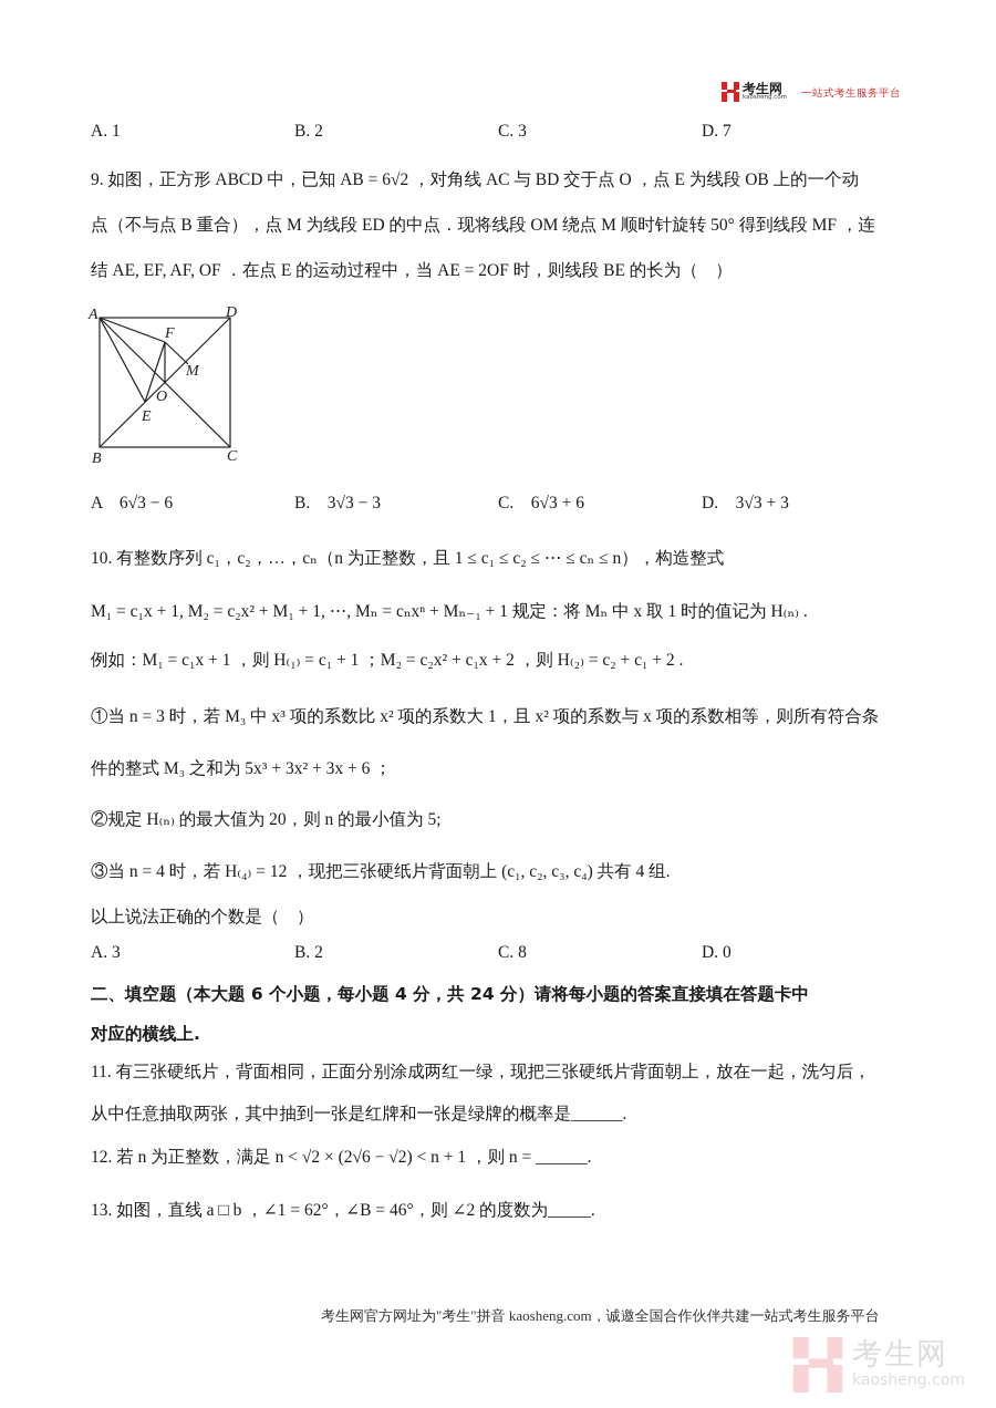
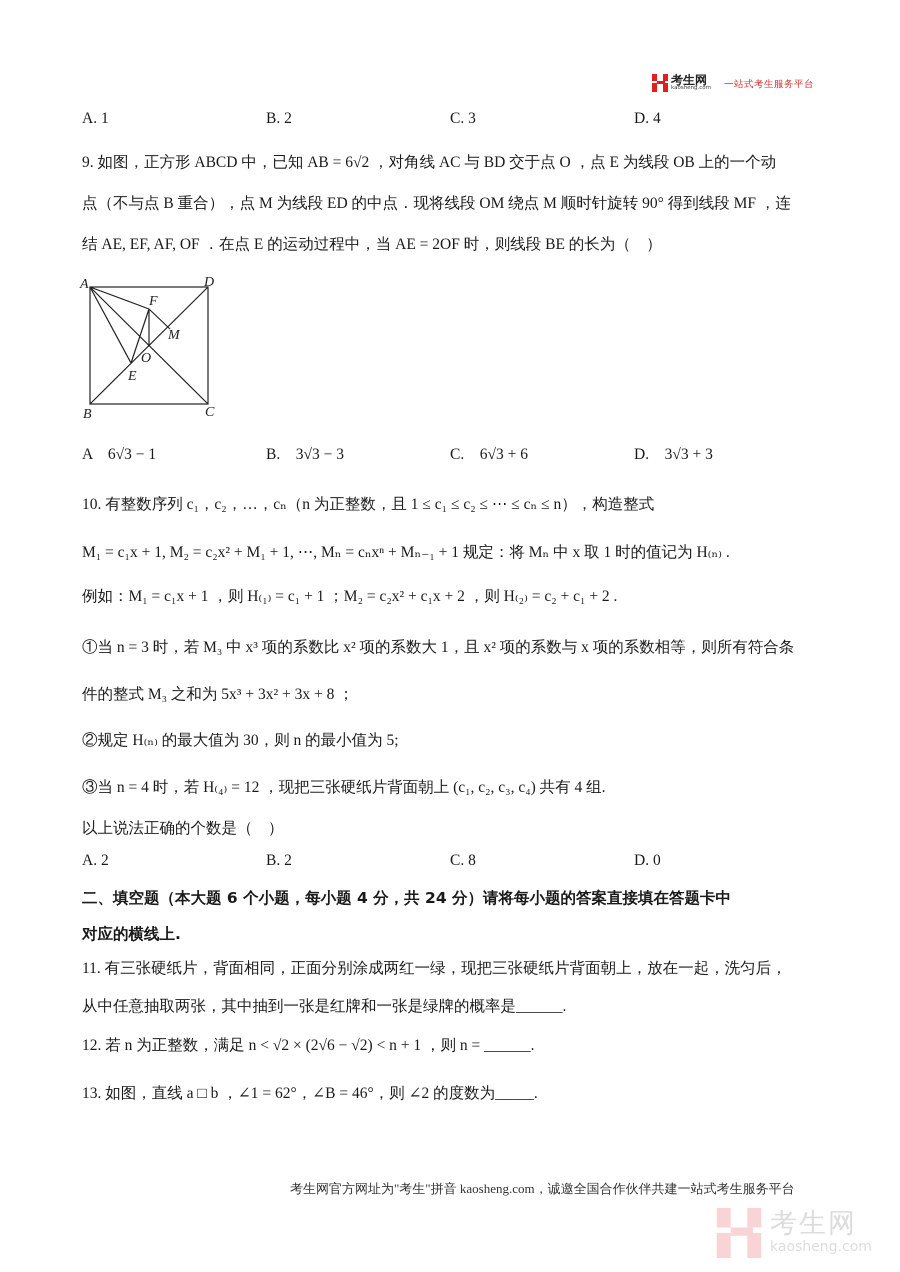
  考生网
  一站式考生服务平台
  A. 1
  B. 2
  C. 3
- D. 7
+ D. 4
  9. 如图，正方形 ABCD 中，已知 AB = 6√2 ，对角线 AC 与 BD 交于点 O ，点 E 为线段 OB 上的一个动
- 点（不与点 B 重合），点 M 为线段 ED 的中点．现将线段 OM 绕点 M 顺时针旋转 50° 得到线段 MF ，连
+ 点（不与点 B 重合），点 M 为线段 ED 的中点．现将线段 OM 绕点 M 顺时针旋转 90° 得到线段 MF ，连
  结 AE, EF, AF, OF ．在点 E 的运动过程中，当 AE = 2OF 时，则线段 BE 的长为（ ）
  A
  D
  F
  M
  O
  E
  B
  C
- A 6√3 − 6
+ A 6√3 − 1
  B. 3√3 − 3
  C. 6√3 + 6
  D. 3√3 + 3
  10. 有整数序列 c₁，c₂，…，cₙ（n 为正整数，且 1 ≤ c₁ ≤ c₂ ≤ ⋯ ≤ cₙ ≤ n），构造整式
  M₁ = c₁x + 1, M₂ = c₂x² + M₁ + 1, ⋯, Mₙ = cₙxⁿ + Mₙ₋₁ + 1 规定：将 Mₙ 中 x 取 1 时的值记为 H₍ₙ₎ .
  例如：M₁ = c₁x + 1 ，则 H₍₁₎ = c₁ + 1 ；M₂ = c₂x² + c₁x + 2 ，则 H₍₂₎ = c₂ + c₁ + 2 .
  ①当 n = 3 时，若 M₃ 中 x³ 项的系数比 x² 项的系数大 1，且 x² 项的系数与 x 项的系数相等，则所有符合条
- 件的整式 M₃ 之和为 5x³ + 3x² + 3x + 6 ；
+ 件的整式 M₃ 之和为 5x³ + 3x² + 3x + 8 ；
- ②规定 H₍ₙ₎ 的最大值为 20，则 n 的最小值为 5;
+ ②规定 H₍ₙ₎ 的最大值为 30，则 n 的最小值为 5;
  ③当 n = 4 时，若 H₍₄₎ = 12 ，现把三张硬纸片背面朝上 (c₁, c₂, c₃, c₄) 共有 4 组.
  以上说法正确的个数是（ ）
- A. 3
+ A. 2
  B. 2
  C. 8
  D. 0
  二、填空题（本大题 6 个小题，每小题 4 分，共 24 分）请将每小题的答案直接填在答题卡中
  对应的横线上.
  11. 有三张硬纸片，背面相同，正面分别涂成两红一绿，现把三张硬纸片背面朝上，放在一起，洗匀后，
  从中任意抽取两张，其中抽到一张是红牌和一张是绿牌的概率是______.
  12. 若 n 为正整数，满足 n < √2 × (2√6 − √2) < n + 1 ，则 n = ______.
  13. 如图，直线 a □ b ，∠1 = 62°，∠B = 46°，则 ∠2 的度数为_____.
  考生网官方网址为"考生"拼音 kaosheng.com，诚邀全国合作伙伴共建一站式考生服务平台
  考生网
  kaosheng.com
